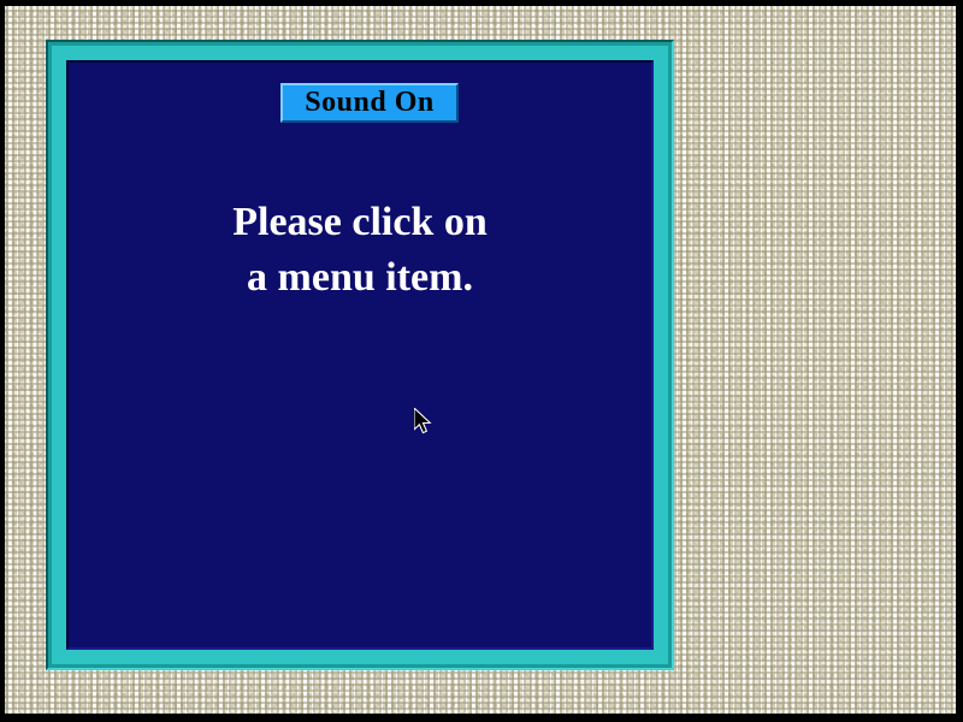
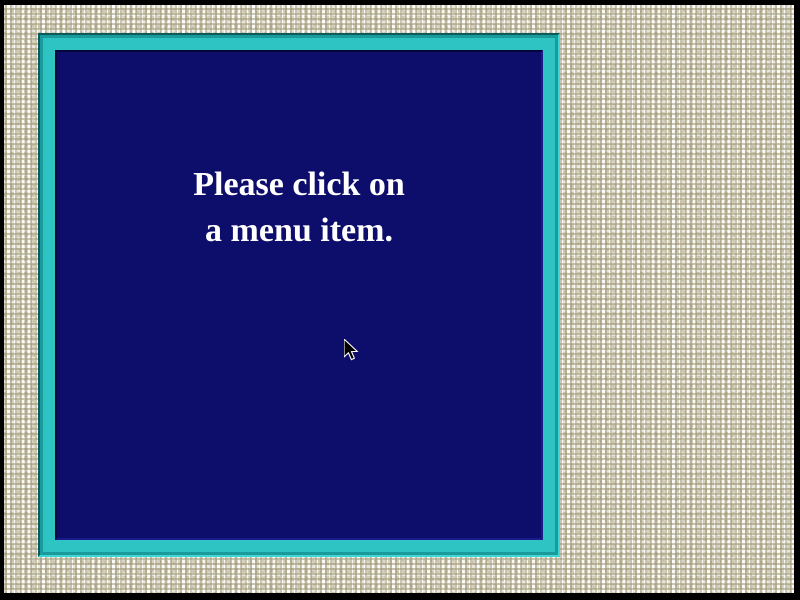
- Sound On
  Please click on
  a menu item.
